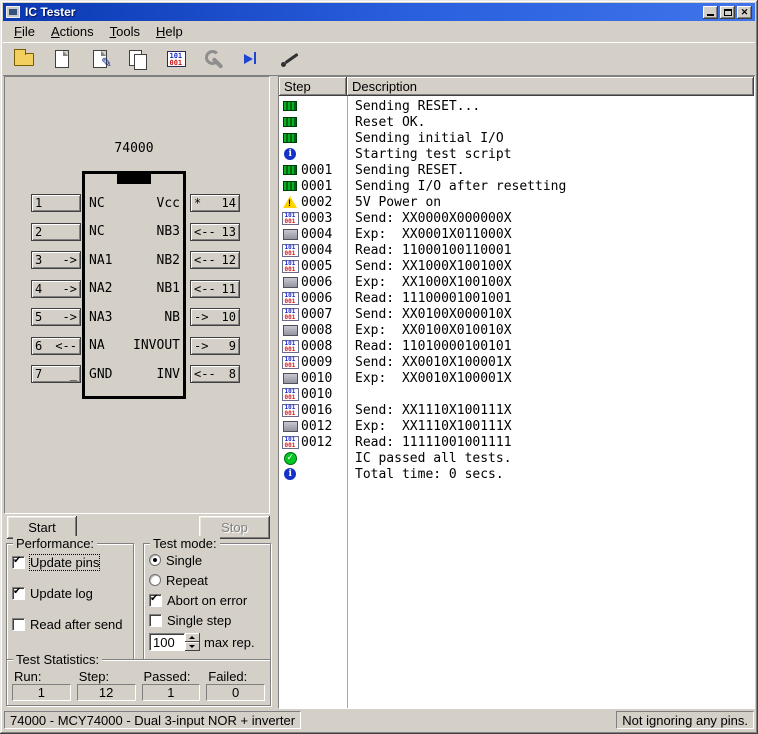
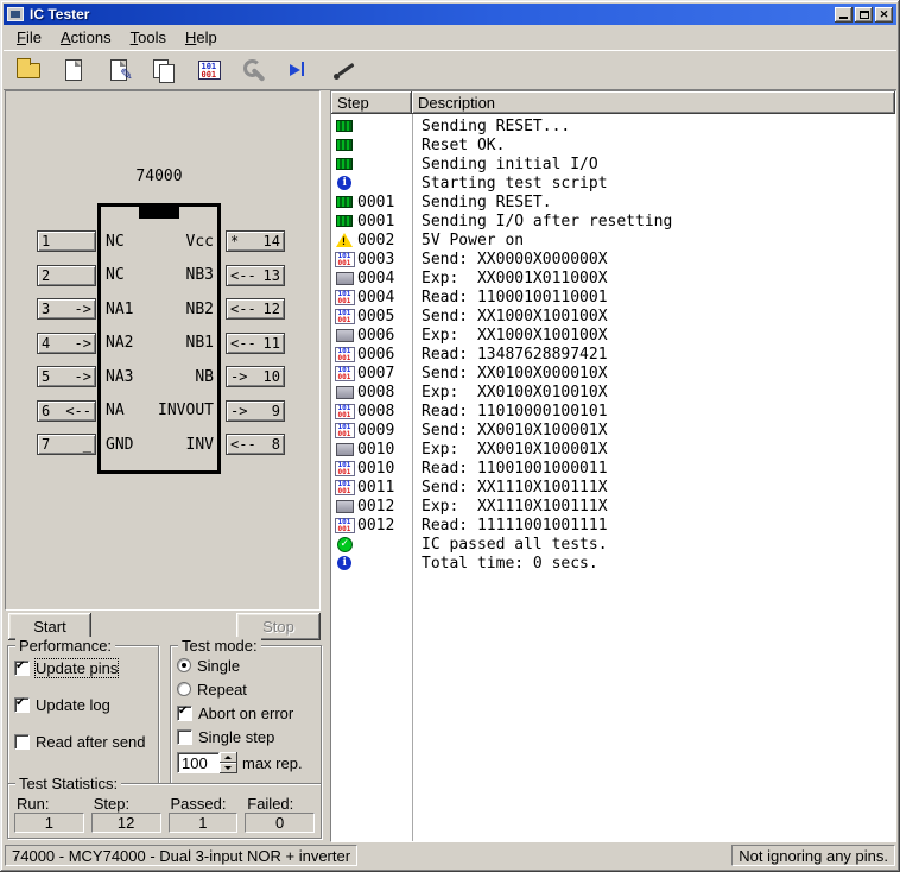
  IC Tester
  ✕
  File
  Actions
  Tools
  Help
  74000
  1
  NC
  Vcc
  *
  14
  2
  NC
  NB3
  <--
  13
  3
  ->
  NA1
  NB2
  <--
  12
  4
  ->
  NA2
  NB1
  <--
  11
  5
  ->
  NA3
  NB
  ->
  10
  6
  <--
  NA
  INVOUT
  ->
  9
  7
  _
  GND
  INV
  <--
  8
  Start
  Stop
  Performance:
  Update pins
  Update log
  Read after send
  Test mode:
  Single
  Repeat
  Abort on error
  Single step
  100
  max rep.
  Test Statistics:
  Run:
  1
  Step:
  12
  Passed:
  1
  Failed:
  0
  Step
  Description
  Sending RESET...
  Reset OK.
  Sending initial I/O
  Starting test script
  0001
  Sending RESET.
  0001
  Sending I/O after resetting
  0002
  5V Power on
  0003
  Send: XX0000X000000X
  0004
  Exp: XX0001X011000X
  0004
  Read: 11000100110001
  0005
  Send: XX1000X100100X
  0006
  Exp: XX1000X100100X
  0006
- Read: 11100001001001
+ Read: 13487628897421
  0007
  Send: XX0100X000010X
  0008
  Exp: XX0100X010010X
  0008
  Read: 11010000100101
  0009
  Send: XX0010X100001X
  0010
  Exp: XX0010X100001X
  0010
+ Read: 11001001000011
- 0016
+ 0011
  Send: XX1110X100111X
  0012
  Exp: XX1110X100111X
  0012
  Read: 11111001001111
  IC passed all tests.
  Total time: 0 secs.
  74000 - MCY74000 - Dual 3-input NOR + inverter
  Not ignoring any pins.
